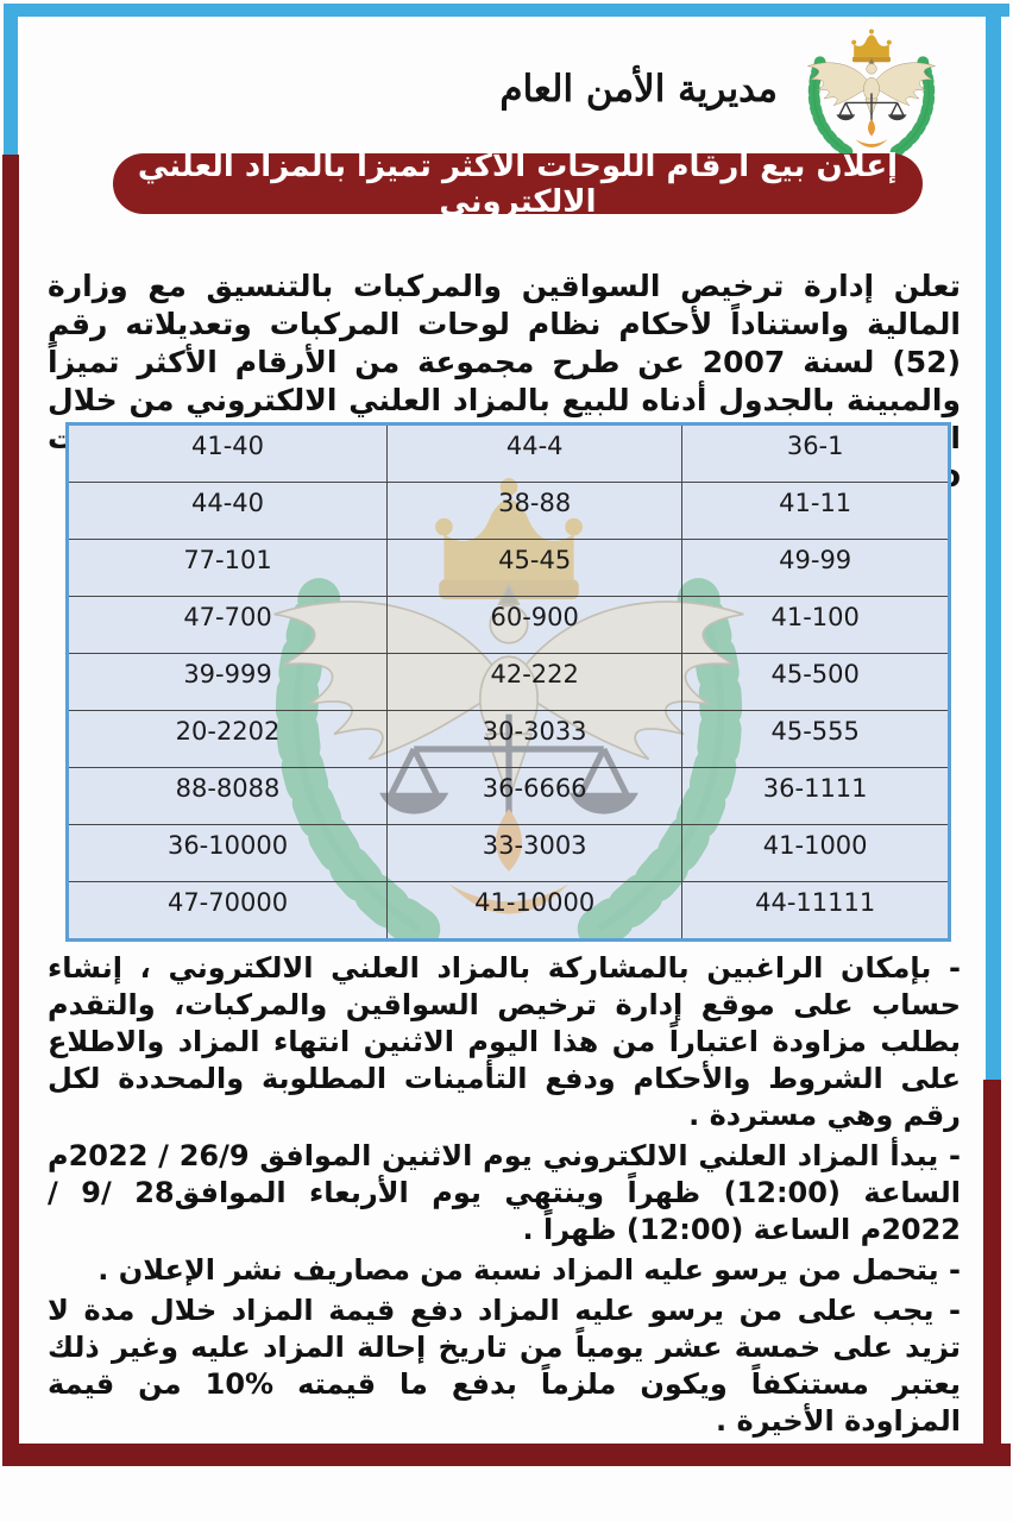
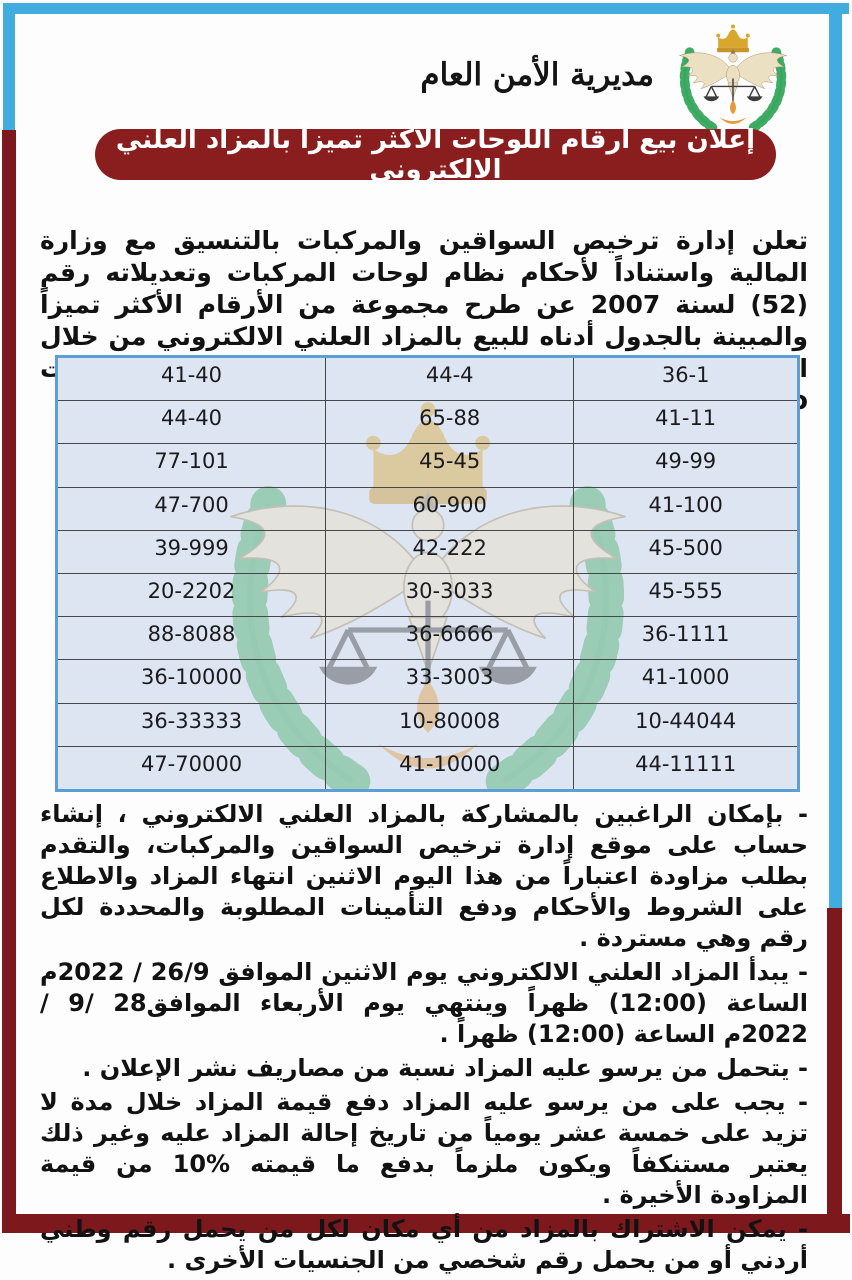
  مديرية الأمن العام
  إعلان بيع أرقام اللوحات الأكثر تميزاً بالمزاد العلني الالكتروني
  تعلن إدارة ترخيص السواقين والمركبات بالتنسيق مع وزارة المالية واستناداً لأحكام نظام لوحات المركبات وتعديلاته رقم (52) لسنة 2007 عن طرح مجموعة من الأرقام الأكثر تميزاً والمبينة بالجدول أدناه للبيع بالمزاد العلني الالكتروني من خلال ات
  36-1	44-4	41-40
- 41-11	38-88	44-40
+ 41-11	65-88	44-40
  49-99	45-45	77-101
  41-100	60-900	47-700
  45-500	42-222	39-999
  45-555	30-3033	20-2202
  36-1111	36-6666	88-8088
  41-1000	33-3003	36-10000
+ 10-44044	10-80008	36-33333
  44-11111	41-10000	47-70000
  - بإمكان الراغبين بالمشاركة بالمزاد العلني الالكتروني ، إنشاء حساب على موقع إدارة ترخيص السواقين والمركبات، والتقدم بطلب مزاودة اعتباراً من هذا اليوم الاثنين انتهاء المزاد والاطلاع على الشروط والأحكام ودفع التأمينات المطلوبة والمحددة لكل رقم وهي مستردة .
  - يبدأ المزاد العلني الالكتروني يوم الاثنين الموافق 26/9 / 2022م الساعة (12:00) ظهراً وينتهي يوم الأربعاء الموافق28 /9 / 2022م الساعة (12:00) ظهراً .
  - يتحمل من يرسو عليه المزاد نسبة من مصاريف نشر الإعلان .
  - يجب على من يرسو عليه المزاد دفع قيمة المزاد خلال مدة لا تزيد على خمسة عشر يومياً من تاريخ إحالة المزاد عليه وغير ذلك يعتبر مستنكفاً ويكون ملزماً بدفع ما قيمته %10 من قيمة المزاودة الأخيرة .
+ - يمكن الاشتراك بالمزاد من أي مكان لكل من يحمل رقم وطني أردني أو من يحمل رقم شخصي من الجنسيات الأخرى .
